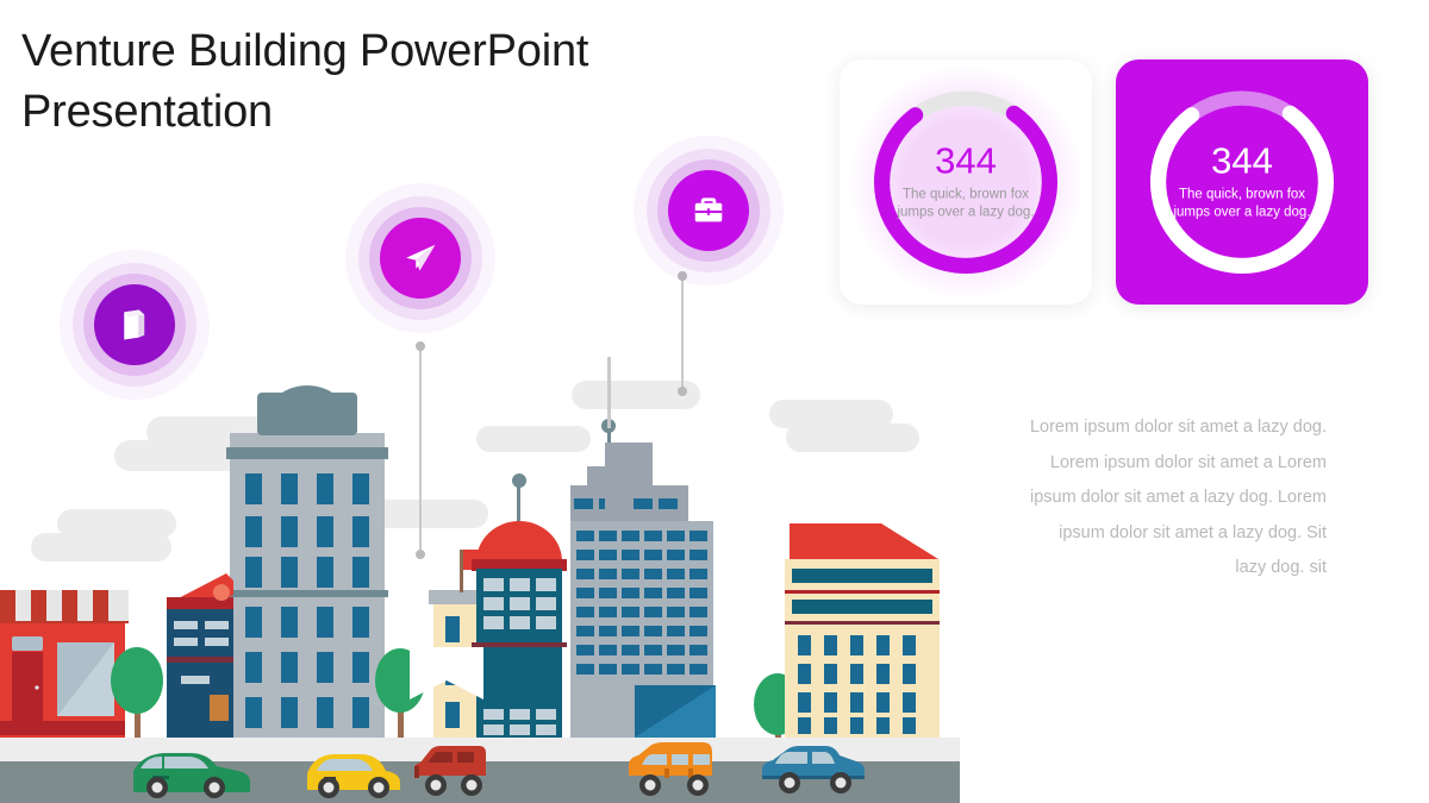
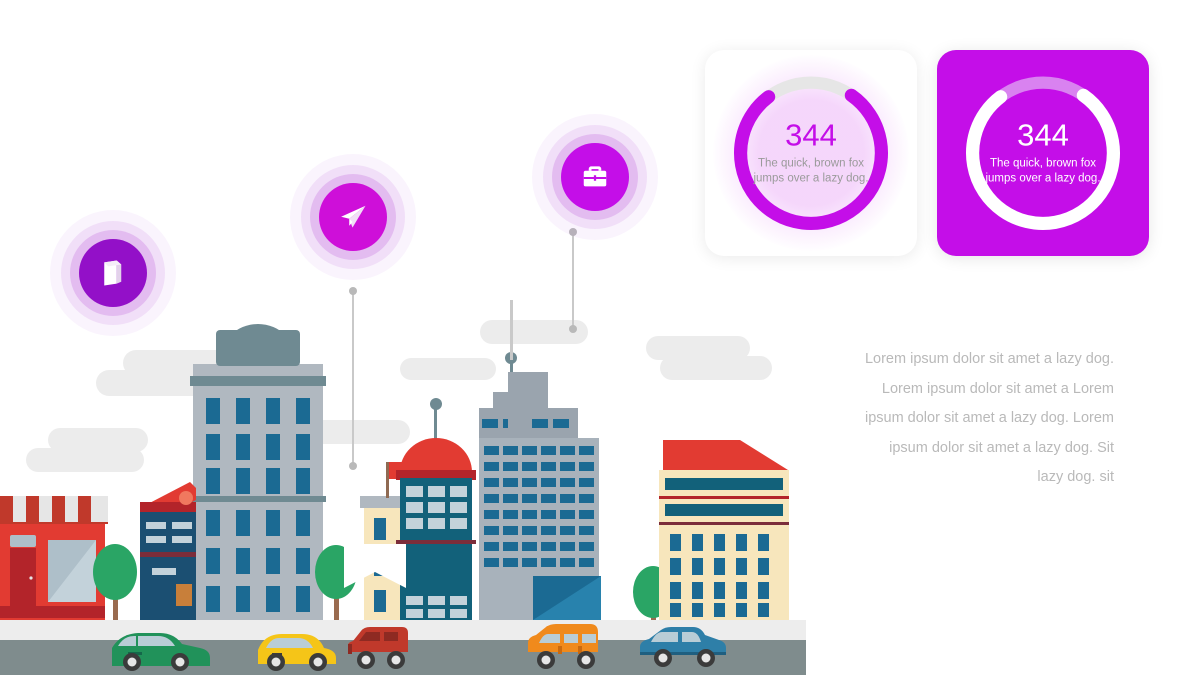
- Venture Building PowerPoint
- Presentation
  Lorem ipsum dolor sit amet a lazy dog. Lorem ipsum dolor sit amet a Lorem ipsum dolor sit amet a lazy dog. Lorem ipsum dolor sit amet a lazy dog. Sit lazy dog. sit
  344
  The quick, brown fox jumps over a lazy dog.
  344
  The quick, brown fox jumps over a lazy dog.
